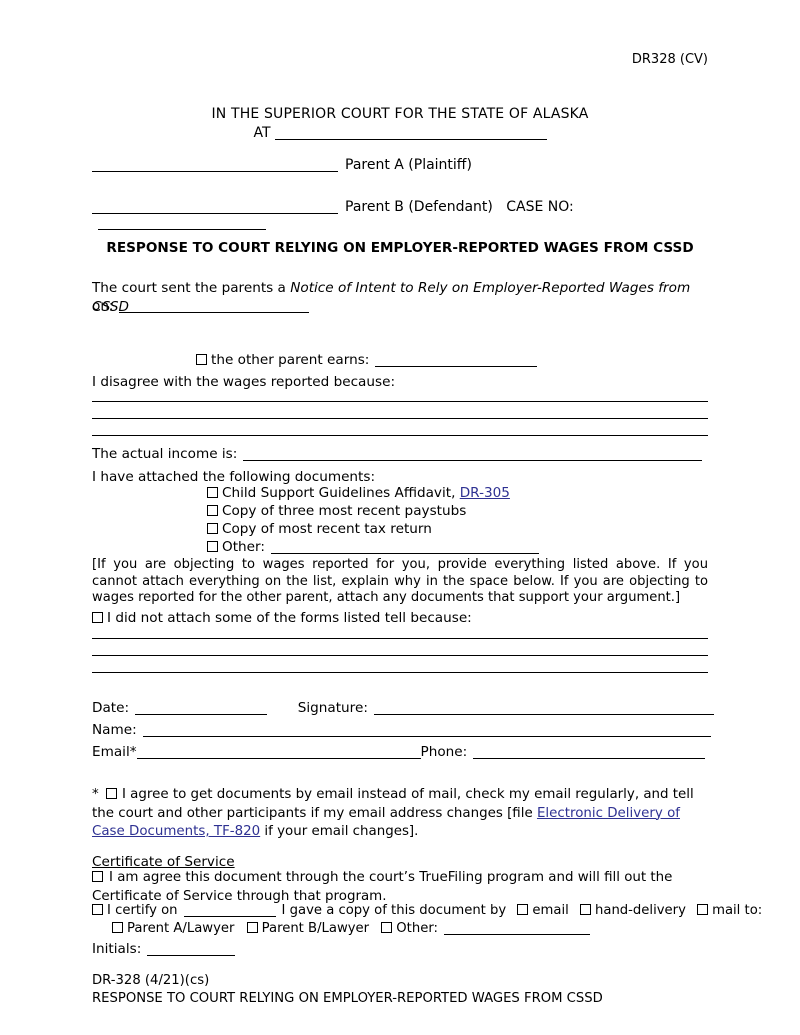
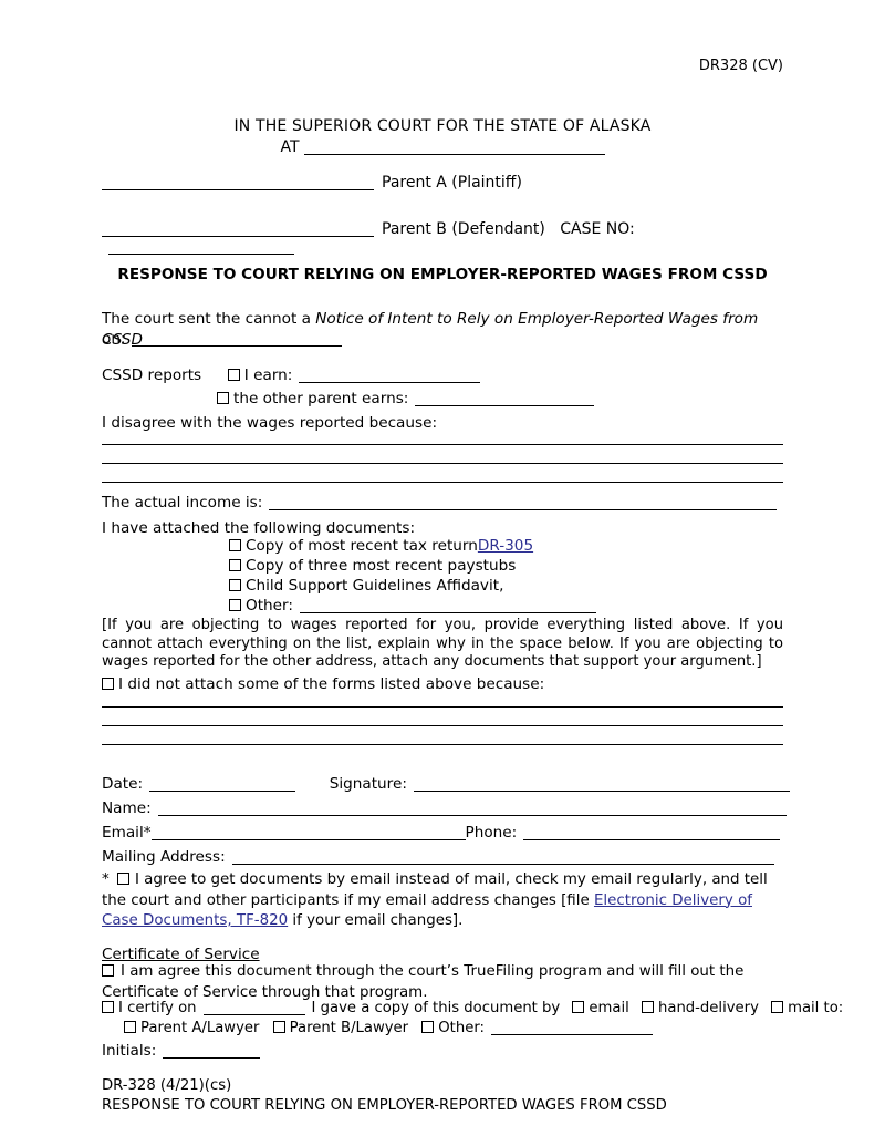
  DR328 (CV)
  IN THE SUPERIOR COURT FOR THE STATE OF ALASKA
  AT
  Parent A (Plaintiff)
  Parent B (Defendant) CASE NO:
  RESPONSE TO COURT RELYING ON EMPLOYER-REPORTED WAGES FROM CSSD
- The court sent the parents a Notice of Intent to Rely on Employer-Reported Wages from CSSD
+ The court sent the cannot a Notice of Intent to Rely on Employer-Reported Wages from CSSD
  on:
+ CSSD reports I earn:
  the other parent earns:
  I disagree with the wages reported because:
  The actual income is:
  I have attached the following documents:
- Child Support Guidelines Affidavit, DR-305
+ Copy of most recent tax returnDR-305
  Copy of three most recent paystubs
- Copy of most recent tax return
+ Child Support Guidelines Affidavit,
  Other:
- [If you are objecting to wages reported for you, provide everything listed above. If you cannot attach everything on the list, explain why in the space below. If you are objecting to wages reported for the other parent, attach any documents that support your argument.]
+ [If you are objecting to wages reported for you, provide everything listed above. If you cannot attach everything on the list, explain why in the space below. If you are objecting to wages reported for the other address, attach any documents that support your argument.]
- I did not attach some of the forms listed tell because:
+ I did not attach some of the forms listed above because:
  Date: Signature:
  Name:
  Email* Phone:
+ Mailing Address:
  * I agree to get documents by email instead of mail, check my email regularly, and tell the court and other participants if my email address changes [file Electronic Delivery of Case Documents, TF-820 if your email changes].
  Certificate of Service
  I am agree this document through the court’s TrueFiling program and will fill out the Certificate of Service through that program.
  I certify on I gave a copy of this document by email hand-delivery mail to:
  Parent A/Lawyer Parent B/Lawyer Other:
  Initials:
  DR-328 (4/21)(cs)
  RESPONSE TO COURT RELYING ON EMPLOYER-REPORTED WAGES FROM CSSD
